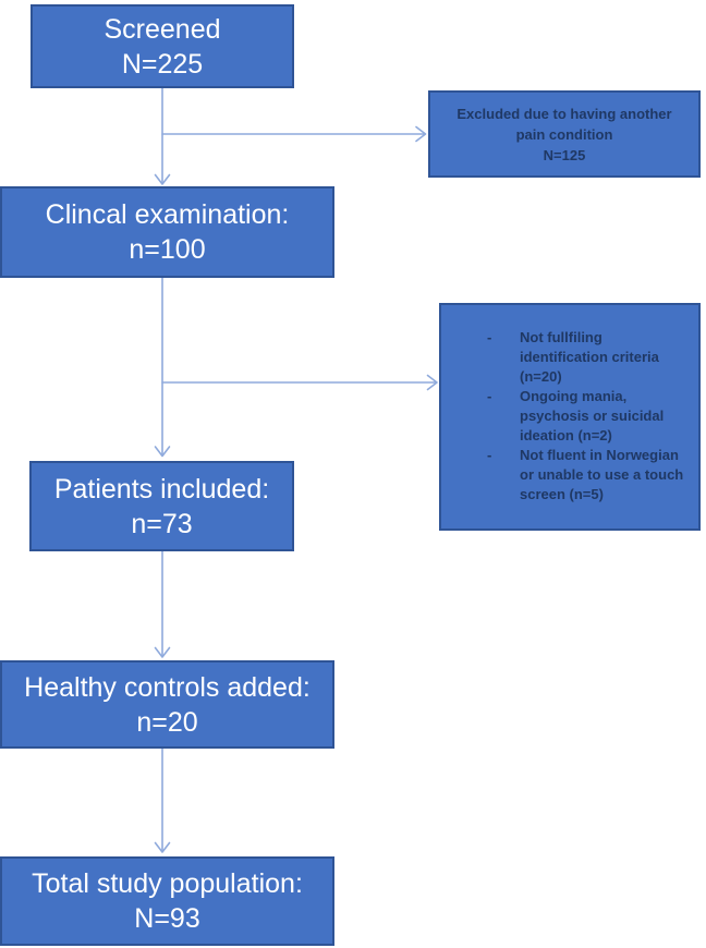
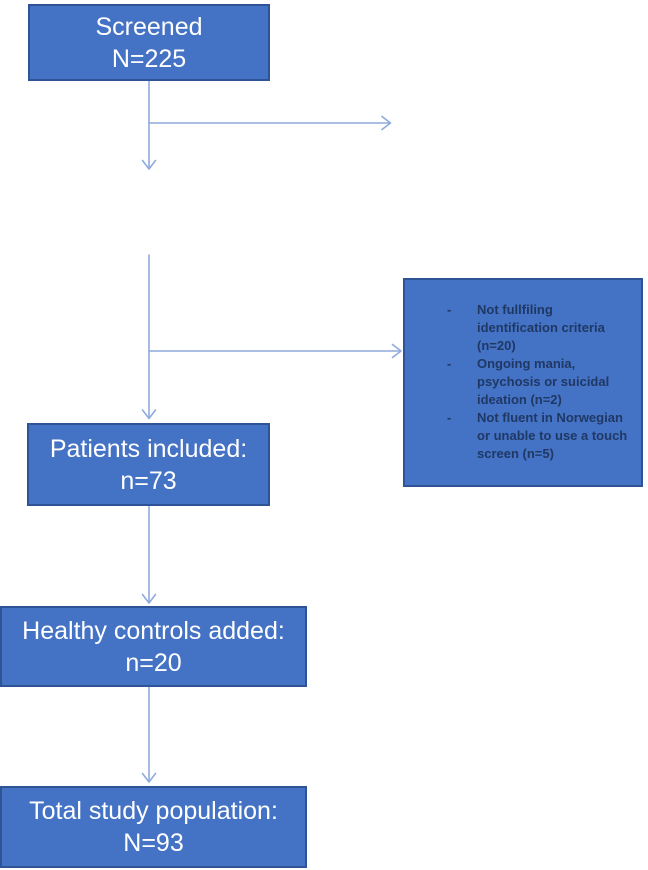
  Screened
  N=225
- Excluded due to having another
- pain condition
- N=125
- Clincal examination:
- n=100
  -
  Not fullfiling
  identification criteria
  (n=20)
  -
  Ongoing mania,
  psychosis or suicidal
  ideation (n=2)
  -
  Not fluent in Norwegian
  or unable to use a touch
  screen (n=5)
  Patients included:
  n=73
  Healthy controls added:
  n=20
  Total study population:
  N=93
